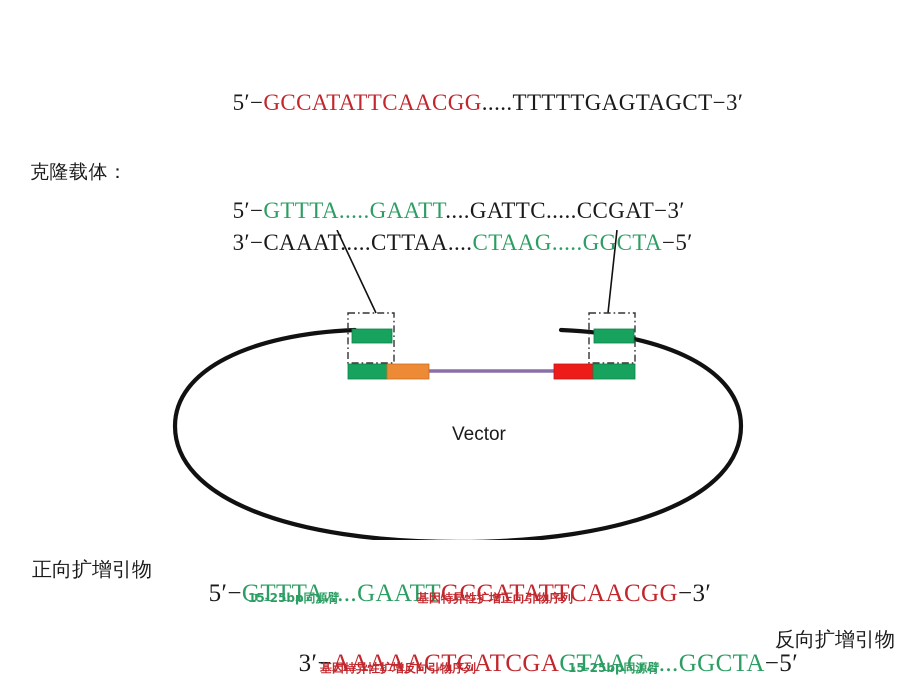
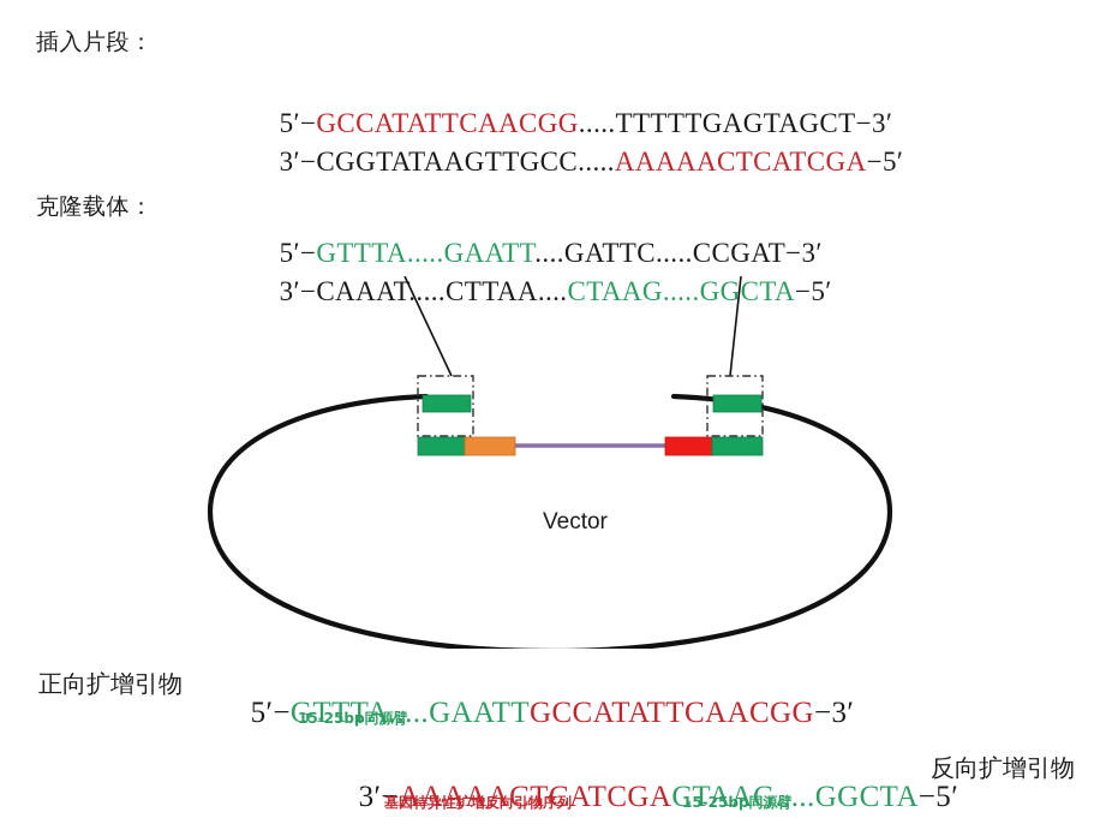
+ 插入片段：
  5′−GCCATATTCAACGG.....TTTTTGAGTAGCT−3′
+ 3′−CGGTATAAGTTGCC.....AAAAACTCATCGA−5′
  克隆载体：
  5′−GTTTA.....GAATT....GATTC.....CCGAT−3′
  3′−CAAAT ....CTTAA....CTAAG.....GGCTA−5′
  Vector
  正向扩增引物
  5′−GTTTA.....GAATTGCCATATTCAACGG−3′
  15-25bp同源臂
- 基因特异性扩增正向引物序列
  3′−AAAAACTCATCGACTAAG.....GGCTA−5′
  反向扩增引物
  基因特异性扩增反向引物序列
  15-25bp同源臂
